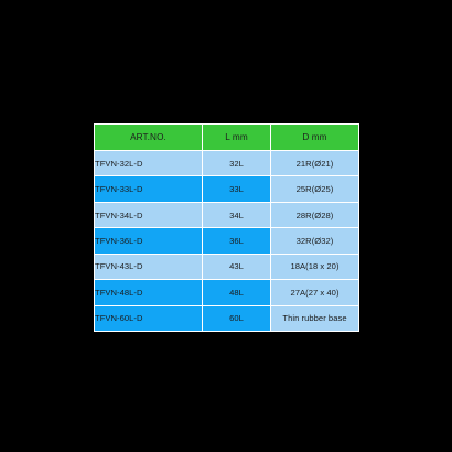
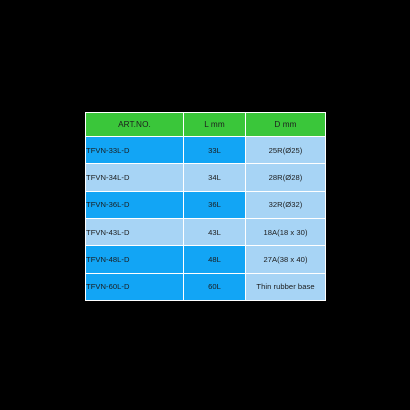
  ART.NO.	L mm	D mm
- TFVN-32L-D	32L	21R(Ø21)
  TFVN-33L-D	33L	25R(Ø25)
  TFVN-34L-D	34L	28R(Ø28)
  TFVN-36L-D	36L	32R(Ø32)
- TFVN-43L-D	43L	18A(18 x 20)
+ TFVN-43L-D	43L	18A(18 x 30)
- TFVN-48L-D	48L	27A(27 x 40)
+ TFVN-48L-D	48L	27A(38 x 40)
  TFVN-60L-D	60L	Thin rubber base
